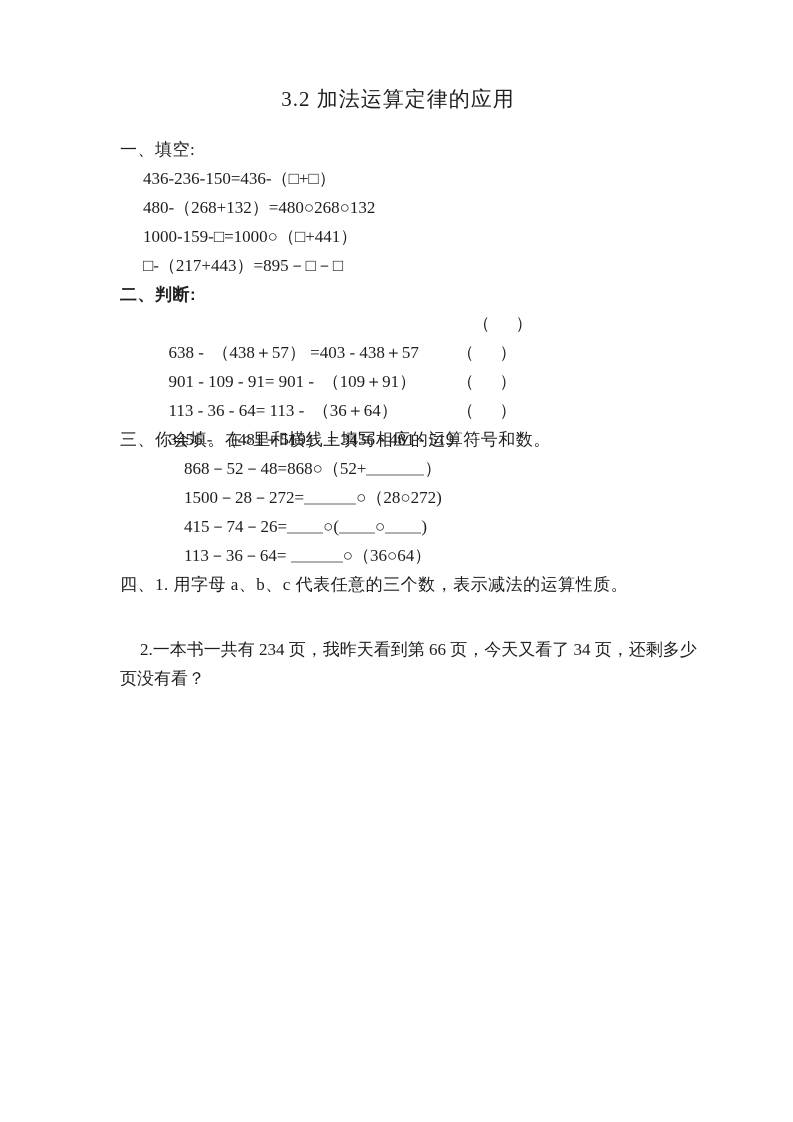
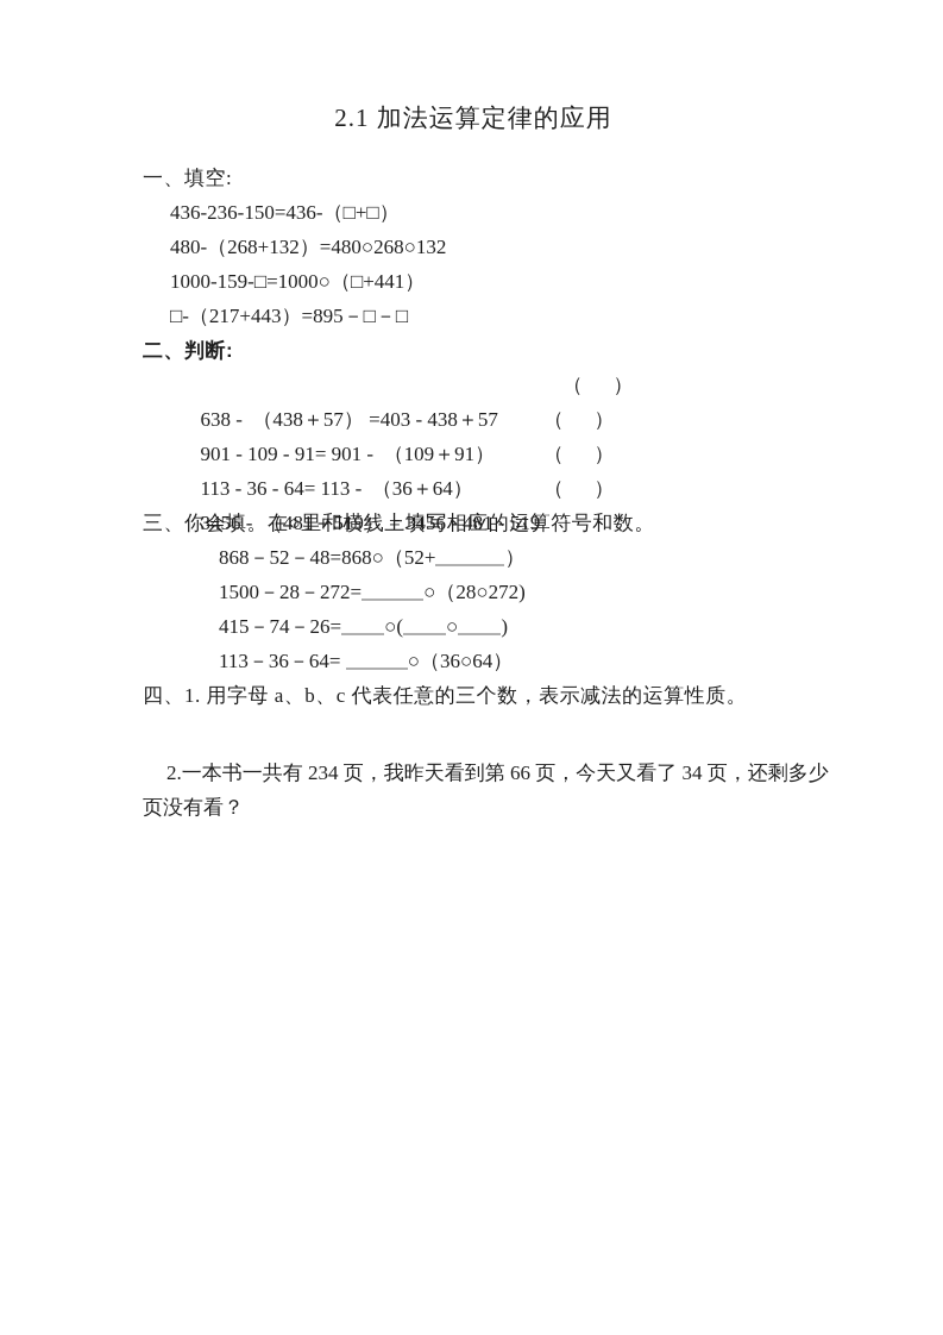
- 3.2 加法运算定律的应用
+ 2.1 加法运算定律的应用
  一、填空:
  436-236-150=436-（□+□）
  480-（268+132）=480○268○132
  1000-159-□=1000○（□+441）
  □-（217+443）=895－□－□
  二、判断:
  638 - （438＋57） =403 - 438＋57
  （ ）
  901 - 109 - 91= 901 - （109＋91）
  （ ）
  113 - 36 - 64= 113 - （36＋64）
  （ ）
  3456 - （481＋519） = 3456 - 481 - 519
  （ ）
  三、你会填。在○里和横线上填写相应的运算符号和数。
  868－52－48=868○（52+ ）
  1500－28－272= ○（28○272)
  415－74－26= ○( ○ )
  113－36－64= ○（36○64）
  四、1. 用字母 a、b、c 代表任意的三个数，表示减法的运算性质。
  2.一本书一共有 234 页，我昨天看到第 66 页，今天又看了 34 页，还剩多少
  页没有看？
